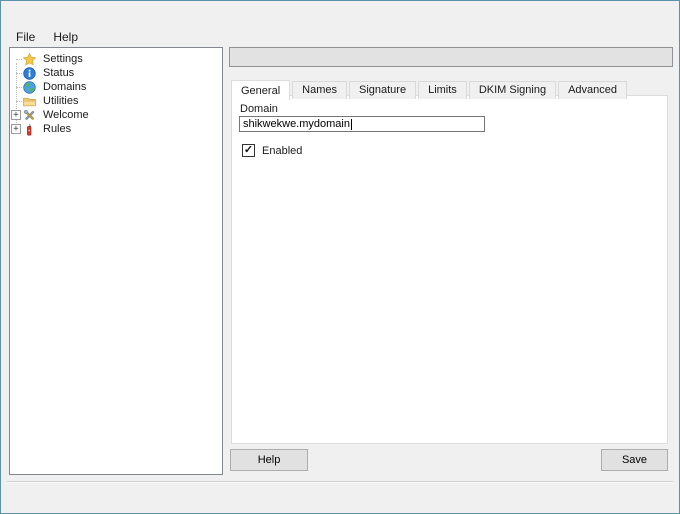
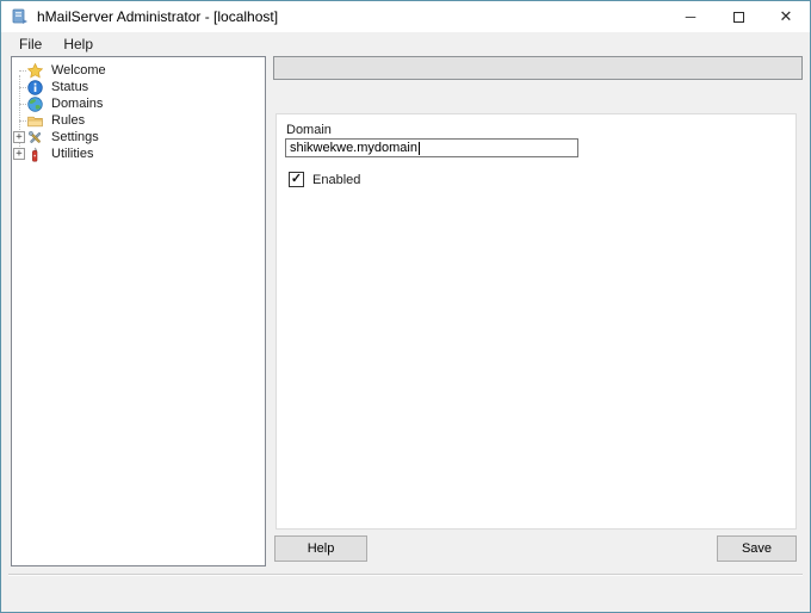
+ hMailServer Administrator - [localhost]
+ ─
+ ✕
  File
  Help
- Settings
+ Welcome
  Status
  Domains
- Utilities
+ Rules
  +
- Welcome
+ Settings
  +
- Rules
+ Utilities
- General
- Names
- Signature
- Limits
- DKIM Signing
- Advanced
  Domain
  shikwekwe.mydomain
  ✓
  Enabled
  Help
  Save
